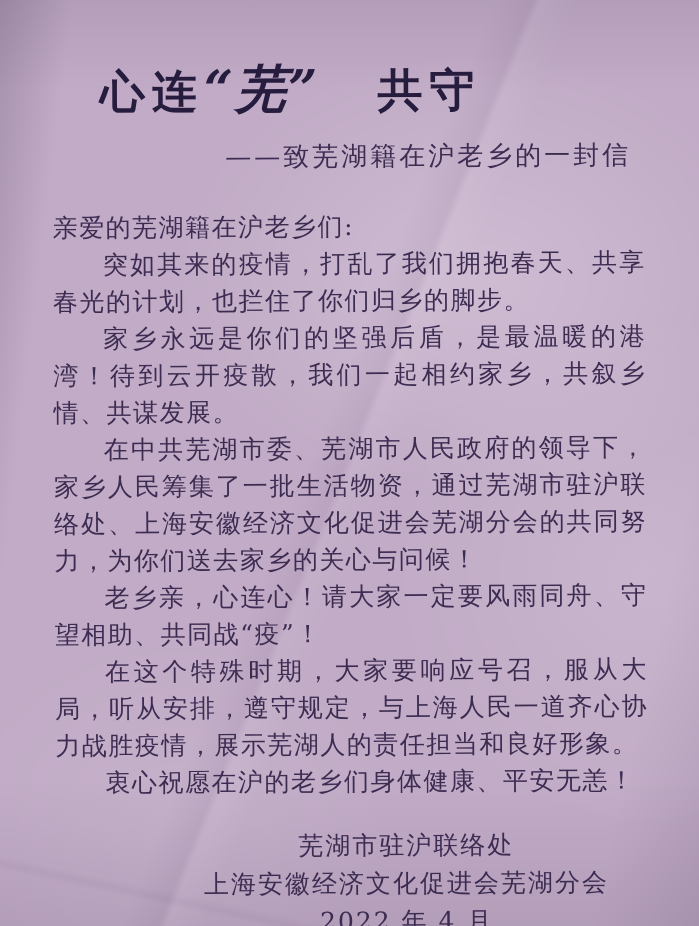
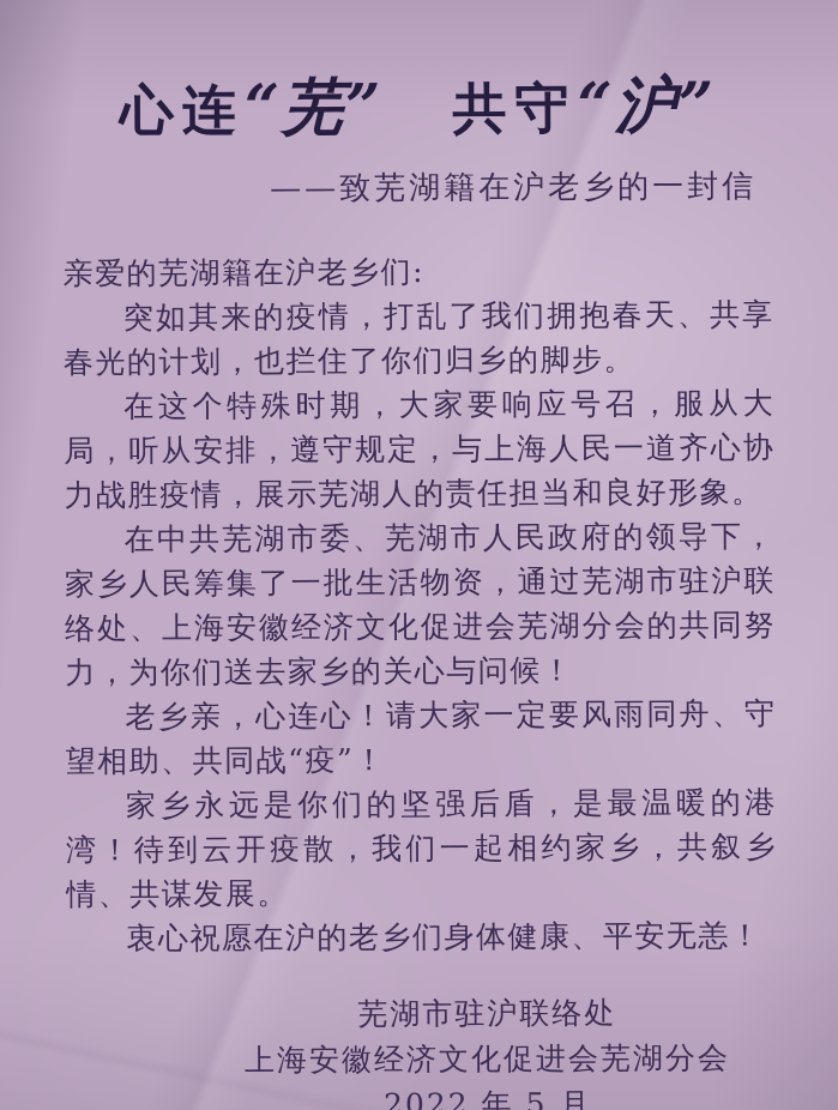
  心连
  “芜”
  共守
+ “沪”
  ——致芜湖籍在沪老乡的一封信
  亲爱的芜湖籍在沪老乡们:
  突如其来的疫情，打乱了我们拥抱春天、共享春光的计划，也拦住了你们归乡的脚步。
- 家乡永远是你们的坚强后盾，是最温暖的港湾！待到云开疫散，我们一起相约家乡，共叙乡情、共谋发展。
+ 在这个特殊时期，大家要响应号召，服从大局，听从安排，遵守规定，与上海人民一道齐心协力战胜疫情，展示芜湖人的责任担当和良好形象。
  在中共芜湖市委、芜湖市人民政府的领导下，家乡人民筹集了一批生活物资，通过芜湖市驻沪联络处、上海安徽经济文化促进会芜湖分会的共同努力，为你们送去家乡的关心与问候！
  老乡亲，心连心！请大家一定要风雨同舟、守望相助、共同战“疫”！
- 在这个特殊时期，大家要响应号召，服从大局，听从安排，遵守规定，与上海人民一道齐心协力战胜疫情，展示芜湖人的责任担当和良好形象。
+ 家乡永远是你们的坚强后盾，是最温暖的港湾！待到云开疫散，我们一起相约家乡，共叙乡情、共谋发展。
  衷心祝愿在沪的老乡们身体健康、平安无恙！
  芜湖市驻沪联络处
  上海安徽经济文化促进会芜湖分会
- 2022 年 4 月
+ 2022 年 5 月
